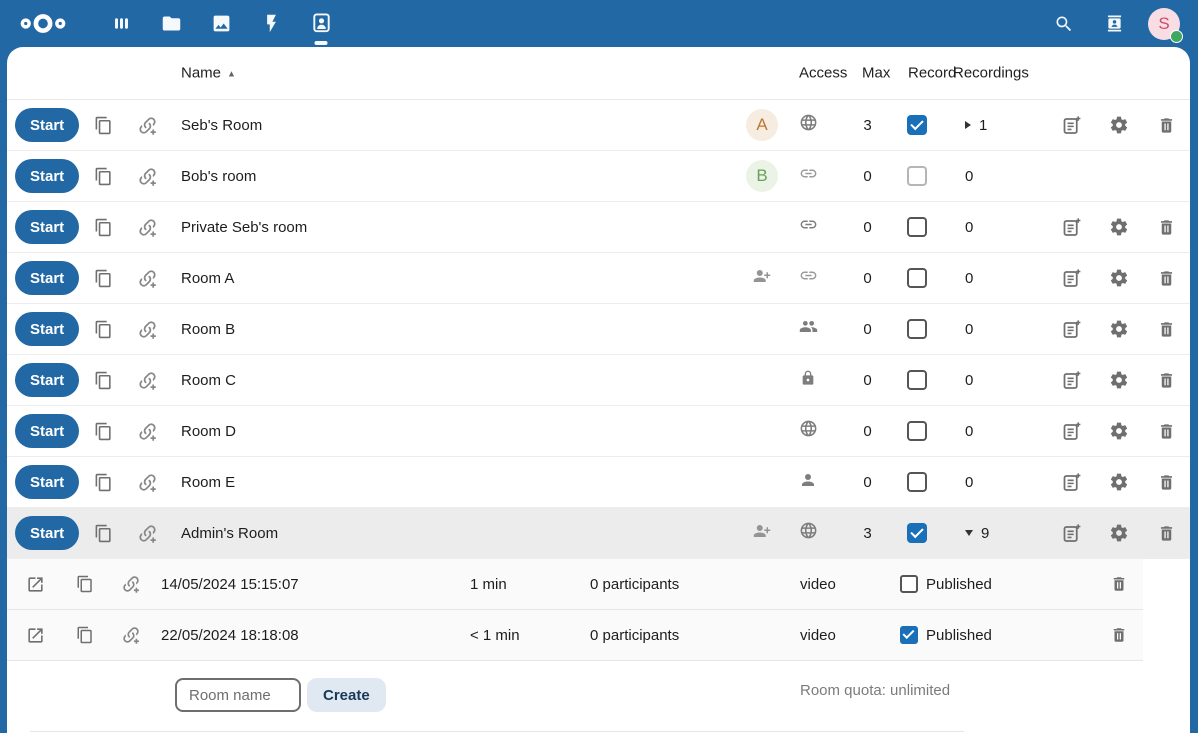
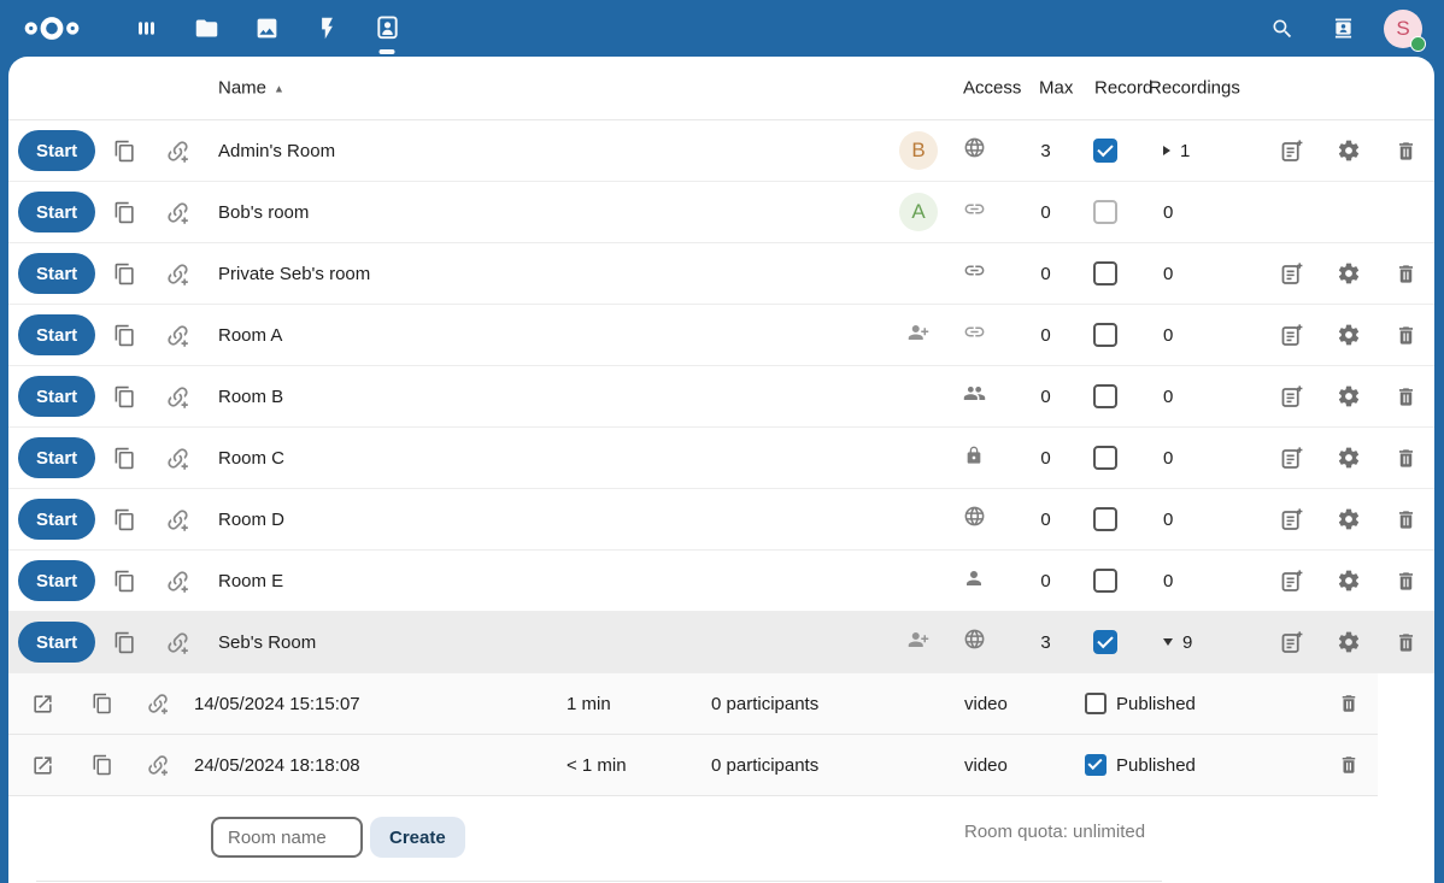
  S
  Name ▲
  Access
  Max
  Record
  Recordings
  Start
- Seb's Room
+ Admin's Room
- A
+ B
  3
  1
  Start
  Bob's room
- B
+ A
  0
  0
  Start
  Private Seb's room
  0
  0
  Start
  Room A
  0
  0
  Start
  Room B
  0
  0
  Start
  Room C
  0
  0
  Start
  Room D
  0
  0
  Start
  Room E
  0
  0
  Start
- Admin's Room
+ Seb's Room
  3
  9
  14/05/2024 15:15:07
  1 min
  0 participants
  video
  Published
- 22/05/2024 18:18:08
+ 24/05/2024 18:18:08
  < 1 min
  0 participants
  video
  Published
  Room name
  Create
  Room quota: unlimited
